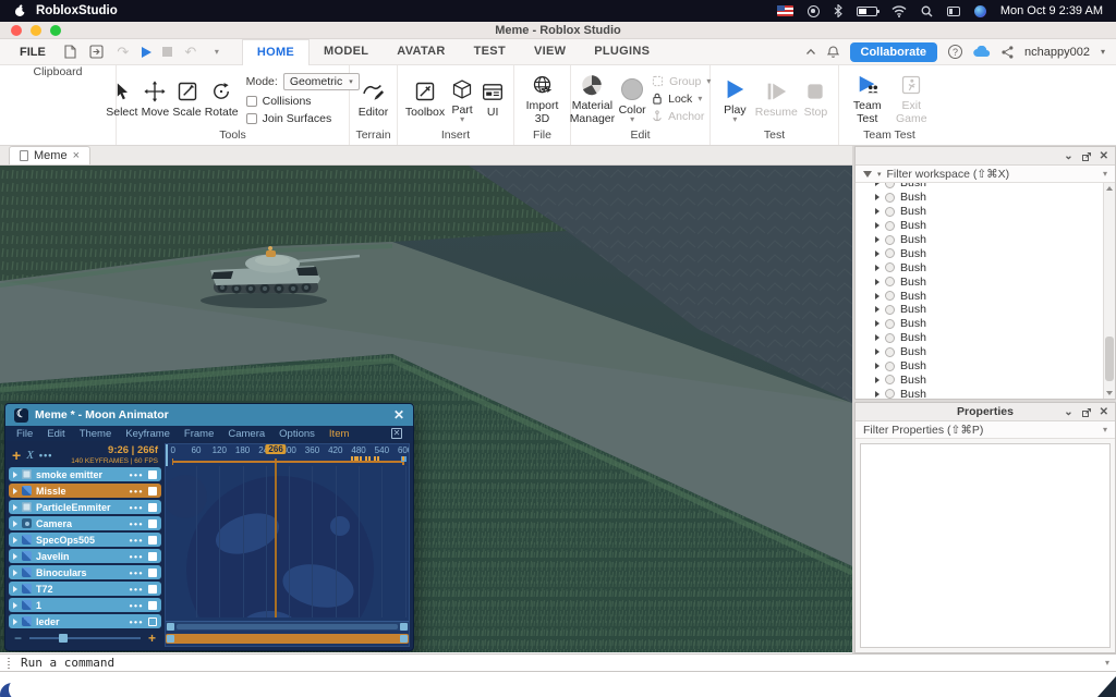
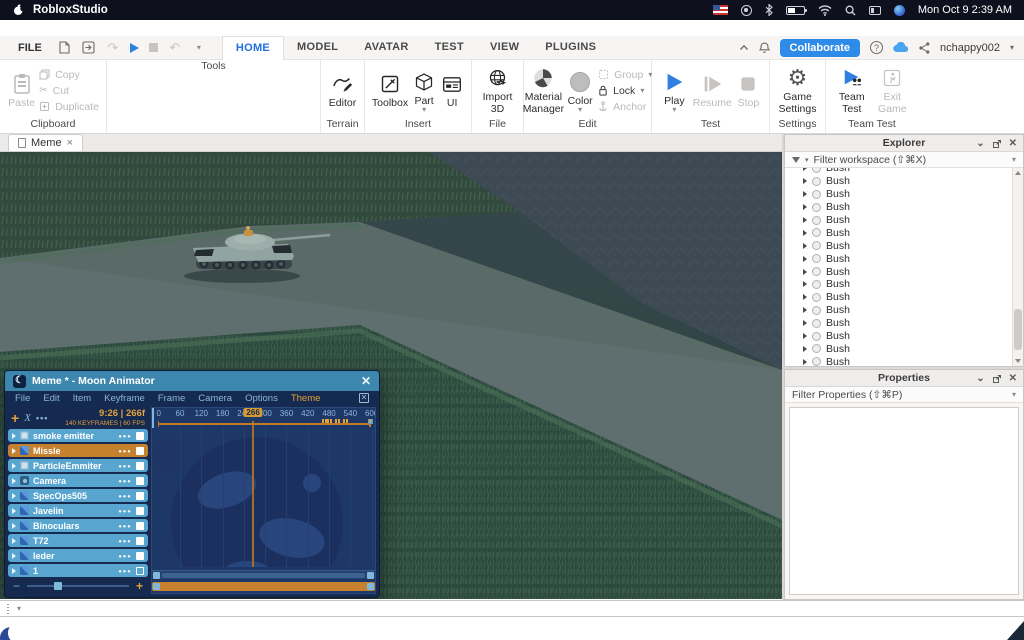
  RobloxStudio
  Mon Oct 9 2:39 AM
- Meme - Roblox Studio
  FILE
  ↷
  ↶
  ▾
  HOME
  MODEL
  AVATAR
  TEST
  VIEW
  PLUGINS
  Collaborate
  ?
  nchappy002
  ▾
+ Paste
+ Copy
+ ✂
+ Cut
+ Duplicate
  Clipboard
- Select
- Move
- Scale
- Rotate
- Mode:
- Geometric
- Collisions
- Join Surfaces
  Tools
  Editor
  Terrain
  Toolbox
  Part
  ▾
  UI
  Insert
  Import 3D
  File
  Material Manager
  Color
  ▾
  Group
  ▾
  Lock
  ▾
  Anchor
  Edit
  Play
  ▾
  Resume
  Stop
  Test
+ ⚙
+ Game Settings
+ Settings
  Team Test
  Exit Game
  Team Test
  Meme
  ×
  ☾
  Meme * - Moon Animator
  ✕
  File
  Edit
- Theme
+ Item
  Keyframe
  Frame
  Camera
  Options
- Item
+ Theme
  ✕
  +
  X
  •••
  9:26 | 266f
  smoke emitter
  •••
  Missle
  •••
  ParticleEmmiter
  •••
  Camera
  •••
  SpecOps505
  •••
  Javelin
  •••
  Binoculars
  •••
  T72
  •••
- 1
+ leder
  •••
- leder
+ 1
  •••
  −
  +
  266
  0
  60
  120
  180
  360
  420
  480
  540
+ Explorer
  ⌄
  ✕
  Filter workspace (⇧⌘X)
  ▾
  Bush
  Bush
  Bush
  Bush
  Bush
  Bush
  Bush
  Bush
  Bush
  Bush
  Bush
  Bush
  Bush
  Bush
  Bush
  Bush
  Properties
  ⌄
  ✕
  Filter Properties (⇧⌘P)
  ▾
- Run a command
  ▾
